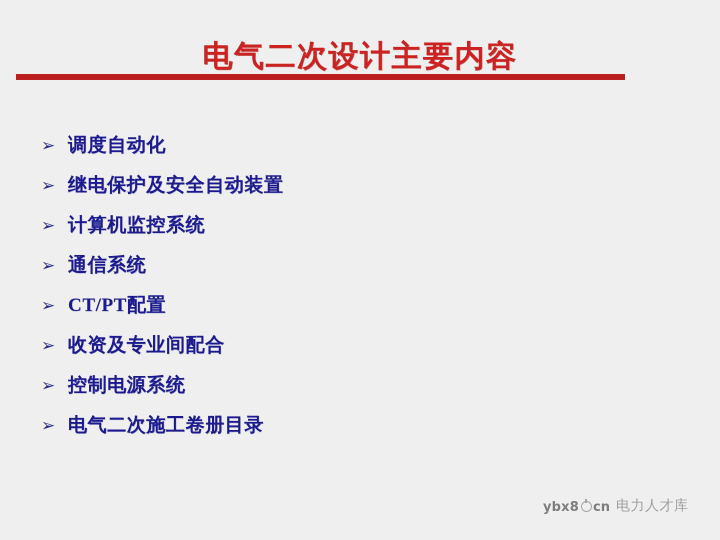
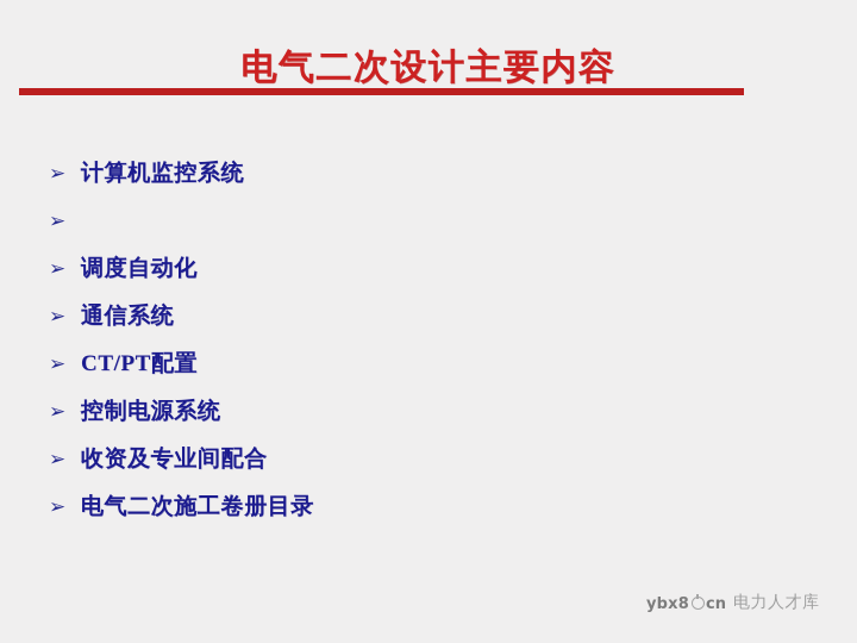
  电气二次设计主要内容
  ➢
- 调度自动化
+ 计算机监控系统
  ➢
- 继电保护及安全自动装置
  ➢
- 计算机监控系统
+ 调度自动化
  ➢
  通信系统
  ➢
  CT/PT配置
  ➢
- 收资及专业间配合
+ 控制电源系统
  ➢
- 控制电源系统
+ 收资及专业间配合
  ➢
  电气二次施工卷册目录
  ybx8
  cn
  电力人才库
